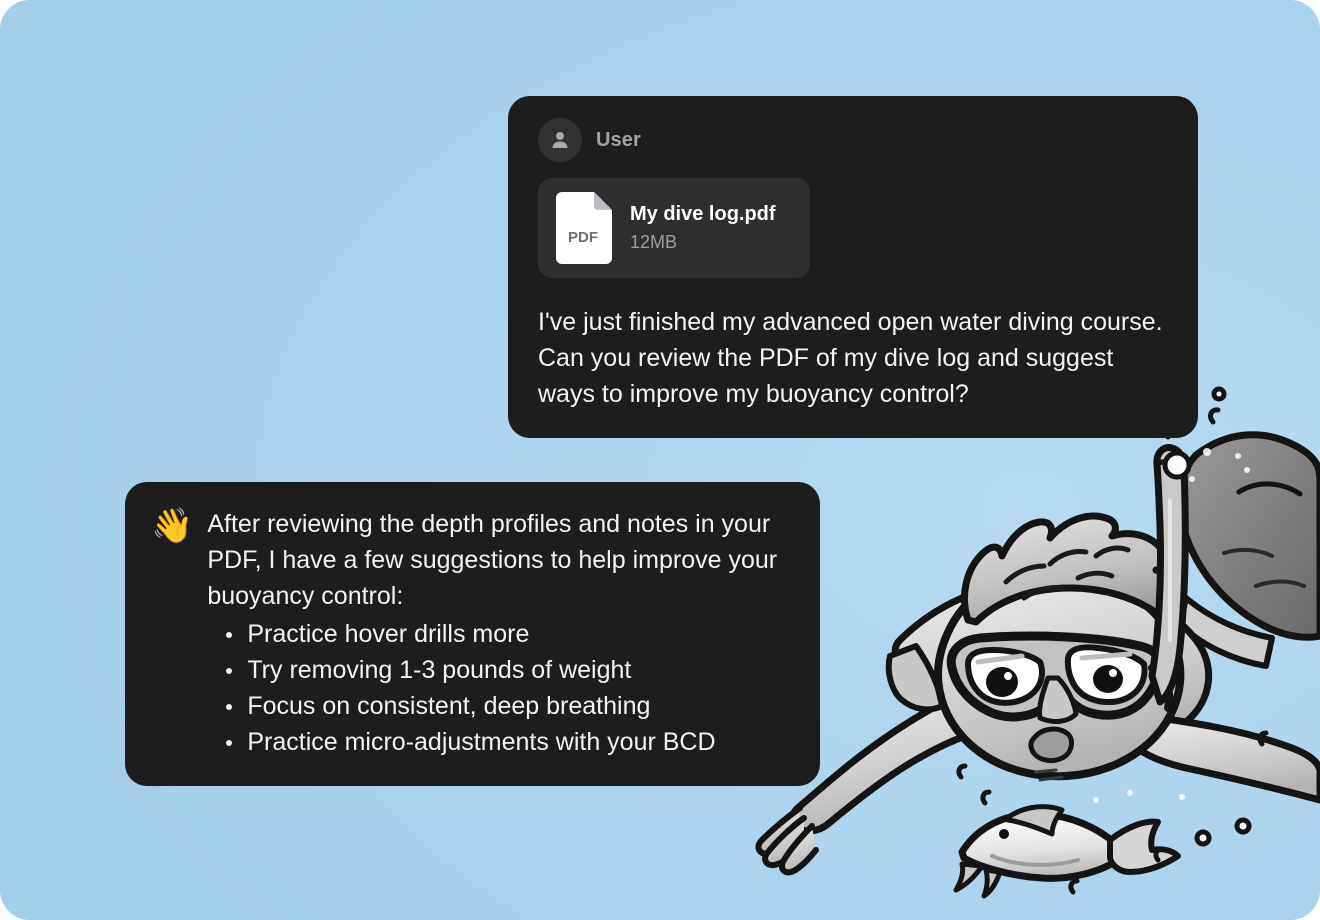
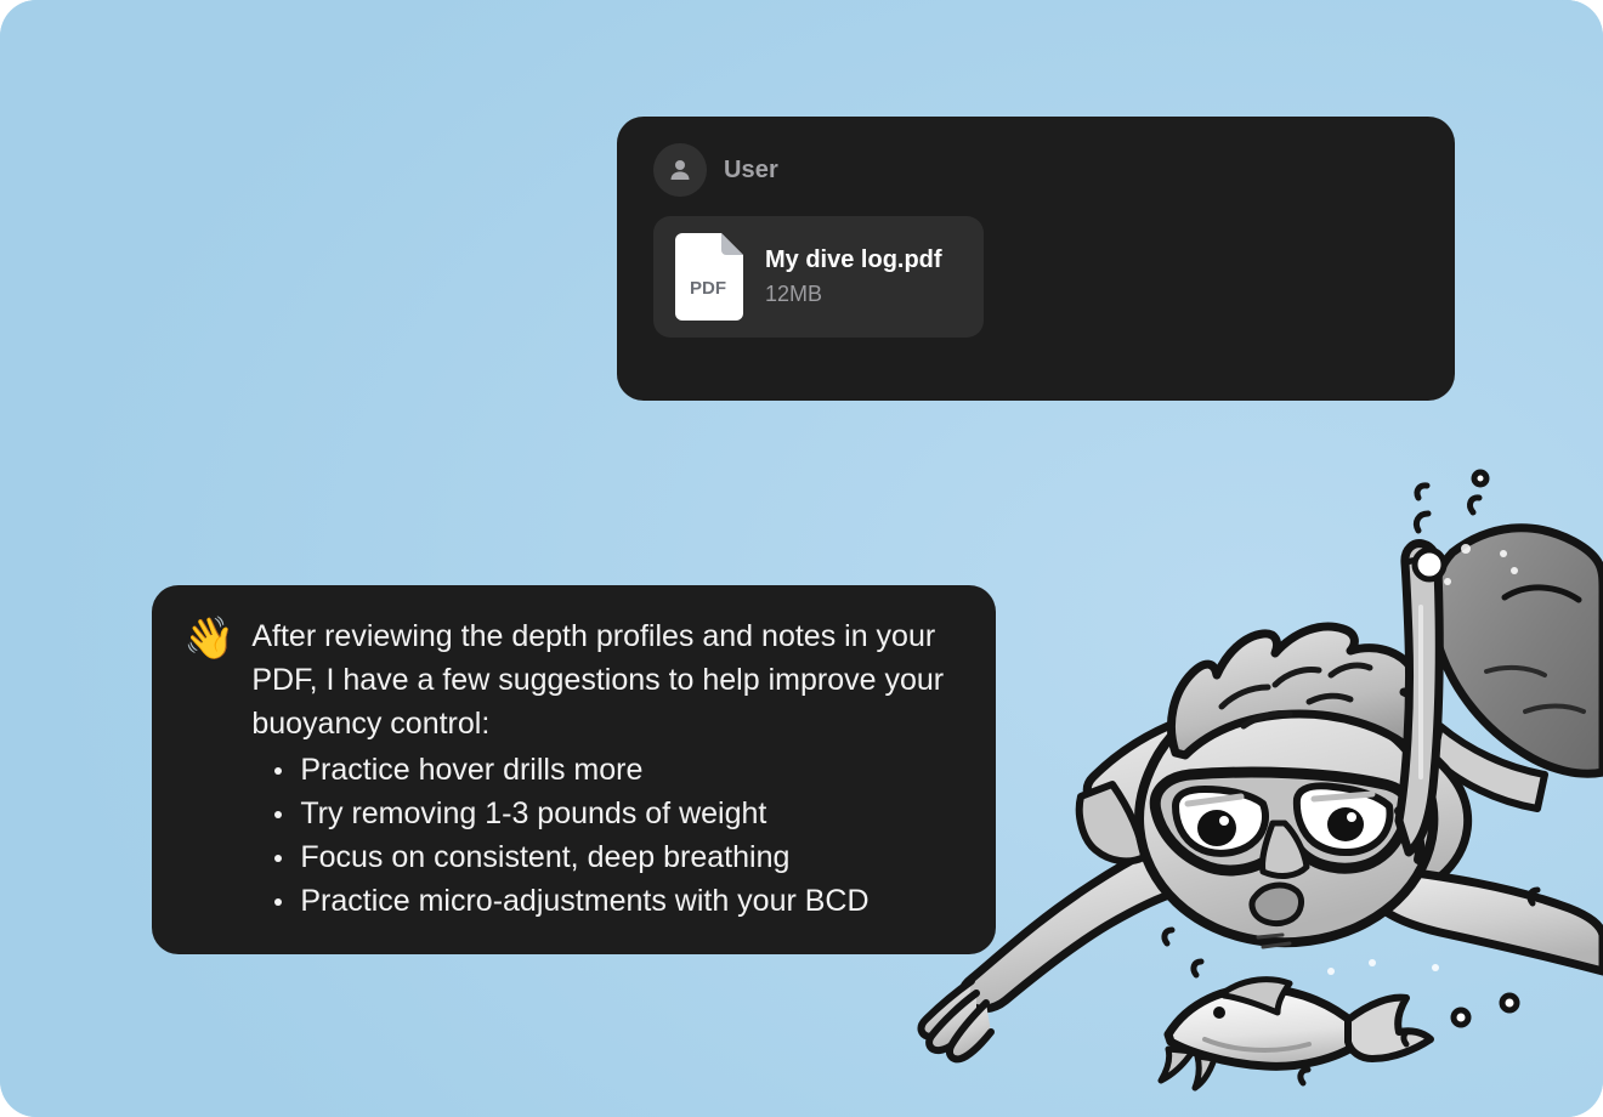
  User
  PDF
  My dive log.pdf
  12MB
- I've just finished my advanced open water diving course. Can you review the PDF of my dive log and suggest ways to improve my buoyancy control?
  👋
  After reviewing the depth profiles and notes in your PDF, I have a few suggestions to help improve your buoyancy control:
  Practice hover drills more
  Try removing 1-3 pounds of weight
  Focus on consistent, deep breathing
  Practice micro-adjustments with your BCD
